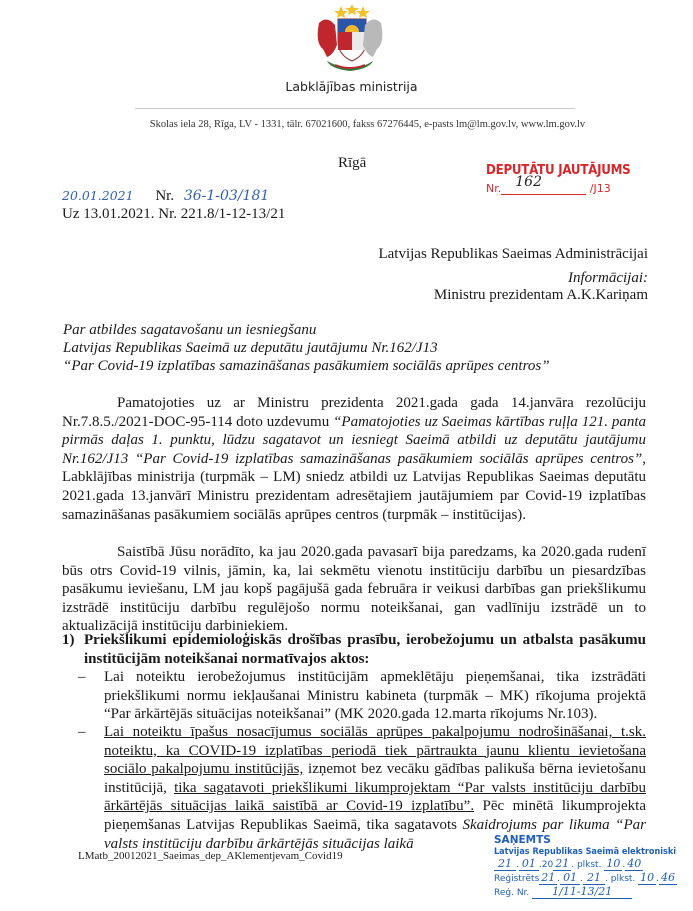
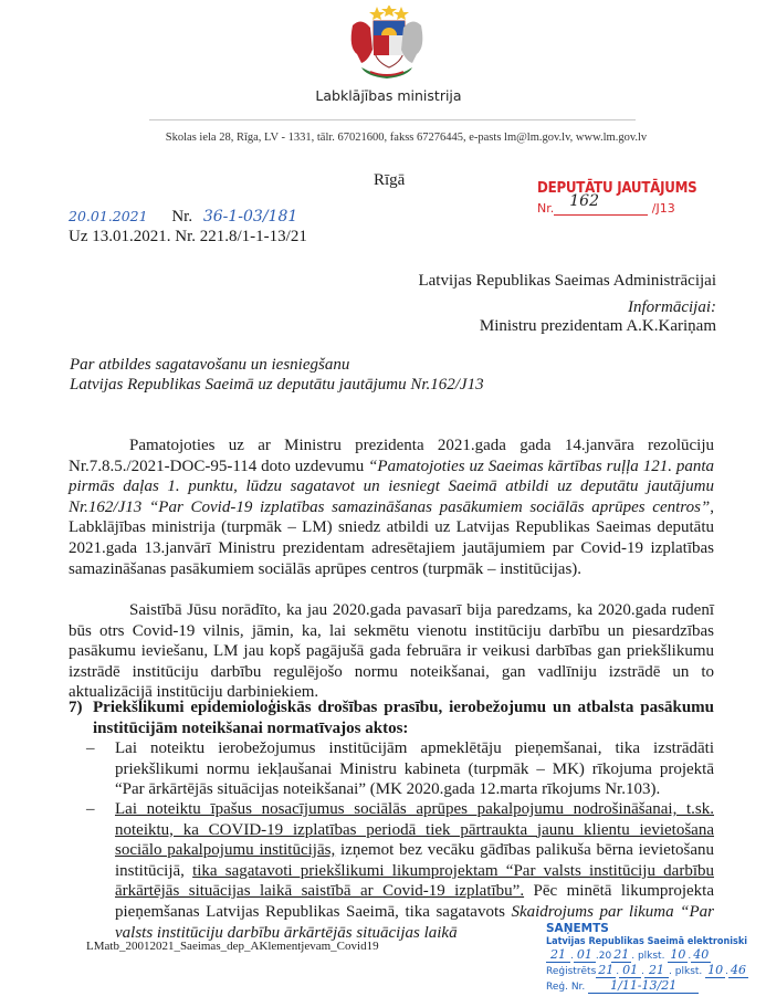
  Labklājības ministrija
  Skolas iela 28, Rīga, LV - 1331, tālr. 67021600, fakss 67276445, e-pasts lm@lm.gov.lv, www.lm.gov.lv
  Rīgā
  DEPUTĀTU JAUTĀJUMS
  Nr.
  162
  /J13
  20.01.2021 Nr. 36-1-03/181
- Uz 13.01.2021. Nr. 221.8/1-12-13/21
+ Uz 13.01.2021. Nr. 221.8/1-1-13/21
  Latvijas Republikas Saeimas Administrācijai
  Informācijai:
  Ministru prezidentam A.K.Kariņam
  Par atbildes sagatavošanu un iesniegšanu
  Latvijas Republikas Saeimā uz deputātu jautājumu Nr.162/J13
- “Par Covid-19 izplatības samazināšanas pasākumiem sociālās aprūpes centros”
  Pamatojoties uz ar Ministru prezidenta 2021.gada gada 14.janvāra rezolūciju Nr.7.8.5./2021-DOC-95-114 doto uzdevumu “Pamatojoties uz Saeimas kārtības ruļļa 121. panta pirmās daļas 1. punktu, lūdzu sagatavot un iesniegt Saeimā atbildi uz deputātu jautājumu Nr.162/J13 “Par Covid-19 izplatības samazināšanas pasākumiem sociālās aprūpes centros”, Labklājības ministrija (turpmāk – LM) sniedz atbildi uz Latvijas Republikas Saeimas deputātu 2021.gada 13.janvārī Ministru prezidentam adresētajiem jautājumiem par Covid-19 izplatības samazināšanas pasākumiem sociālās aprūpes centros (turpmāk – institūcijas).
  Saistībā Jūsu norādīto, ka jau 2020.gada pavasarī bija paredzams, ka 2020.gada rudenī būs otrs Covid-19 vilnis, jāmin, ka, lai sekmētu vienotu institūciju darbību un piesardzības pasākumu ieviešanu, LM jau kopš pagājušā gada februāra ir veikusi darbības gan priekšlikumu izstrādē institūciju darbību regulējošo normu noteikšanai, gan vadlīniju izstrādē un to aktualizācijā institūciju darbiniekiem.
- 1)
+ 7)
  Priekšlikumi epidemioloģiskās drošības prasību, ierobežojumu un atbalsta pasākumu institūcijām noteikšanai normatīvajos aktos:
  –
  Lai noteiktu ierobežojumus institūcijām apmeklētāju pieņemšanai, tika izstrādāti priekšlikumi normu iekļaušanai Ministru kabineta (turpmāk – MK) rīkojuma projektā “Par ārkārtējās situācijas noteikšanai” (MK 2020.gada 12.marta rīkojums Nr.103).
  –
  Lai noteiktu īpašus nosacījumus sociālās aprūpes pakalpojumu nodrošināšanai, t.sk. noteiktu, ka COVID-19 izplatības periodā tiek pārtraukta jaunu klientu ievietošana sociālo pakalpojumu institūcijās, izņemot bez vecāku gādības palikuša bērna ievietošanu institūcijā, tika sagatavoti priekšlikumi likumprojektam “Par valsts institūciju darbību ārkārtējās situācijas laikā saistībā ar Covid-19 izplatību”. Pēc minētā likumprojekta pieņemšanas Latvijas Republikas Saeimā, tika sagatavots Skaidrojums par likuma “Par valsts institūciju darbību ārkārtējās situācijas laikā
  LMatb_20012021_Saeimas_dep_AKlementjevam_Covid19
  SAŅEMTS
  Latvijas Republikas Saeimā elektroniski
  21 . 01 .20 21 . plkst. 10 . 40
  Reģistrēts 21 . 01 . 21 . plkst. 10 . 46
  Reģ. Nr. 1/11-13/21
